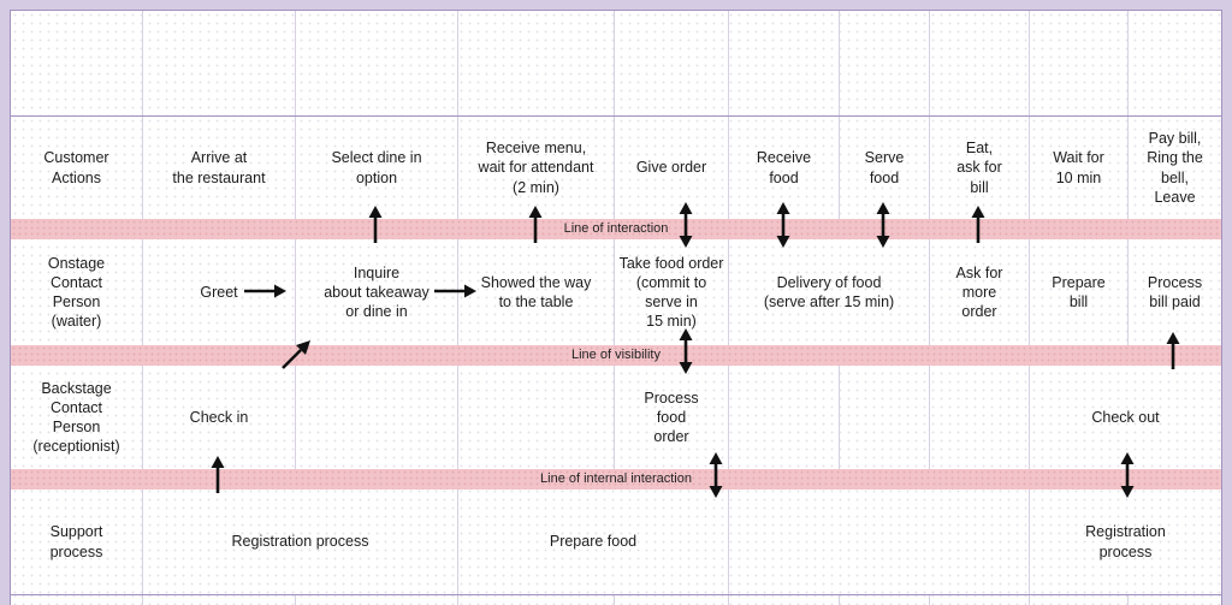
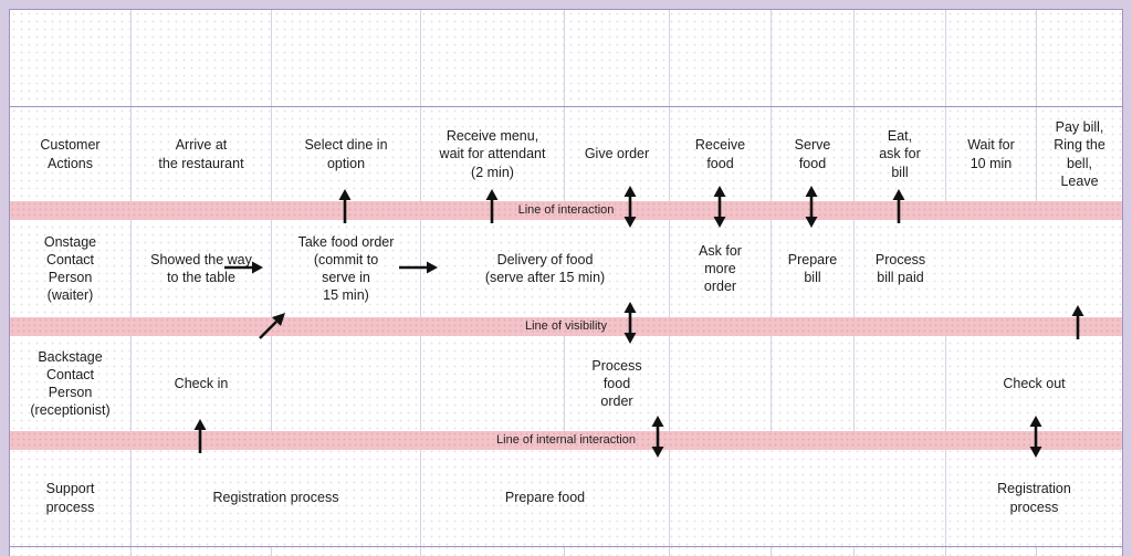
  Customer
  Actions
  Arrive at
  the restaurant
  Select dine in
  option
  Receive menu,
  wait for attendant
  (2 min)
  Give order
  Receive
  food
  Serve
  food
  Eat,
  ask for
  bill
  Wait for
  10 min
  Pay bill,
  Ring the
  bell,
  Leave
  Line of interaction
  Onstage
  Contact
  Person
  (waiter)
- Greet
- Inquire
- about takeaway
- or dine in
  Showed the way
  to the table
  Take food order
  (commit to
  serve in
  15 min)
  Delivery of food
  (serve after 15 min)
  Ask for
  more
  order
  Prepare
  bill
  Process
  bill paid
  Line of visibility
  Backstage
  Contact
  Person
  (receptionist)
  Check in
  Process
  food
  order
  Check out
  Line of internal interaction
  Support
  process
  Registration process
  Prepare food
  Registration
  process
